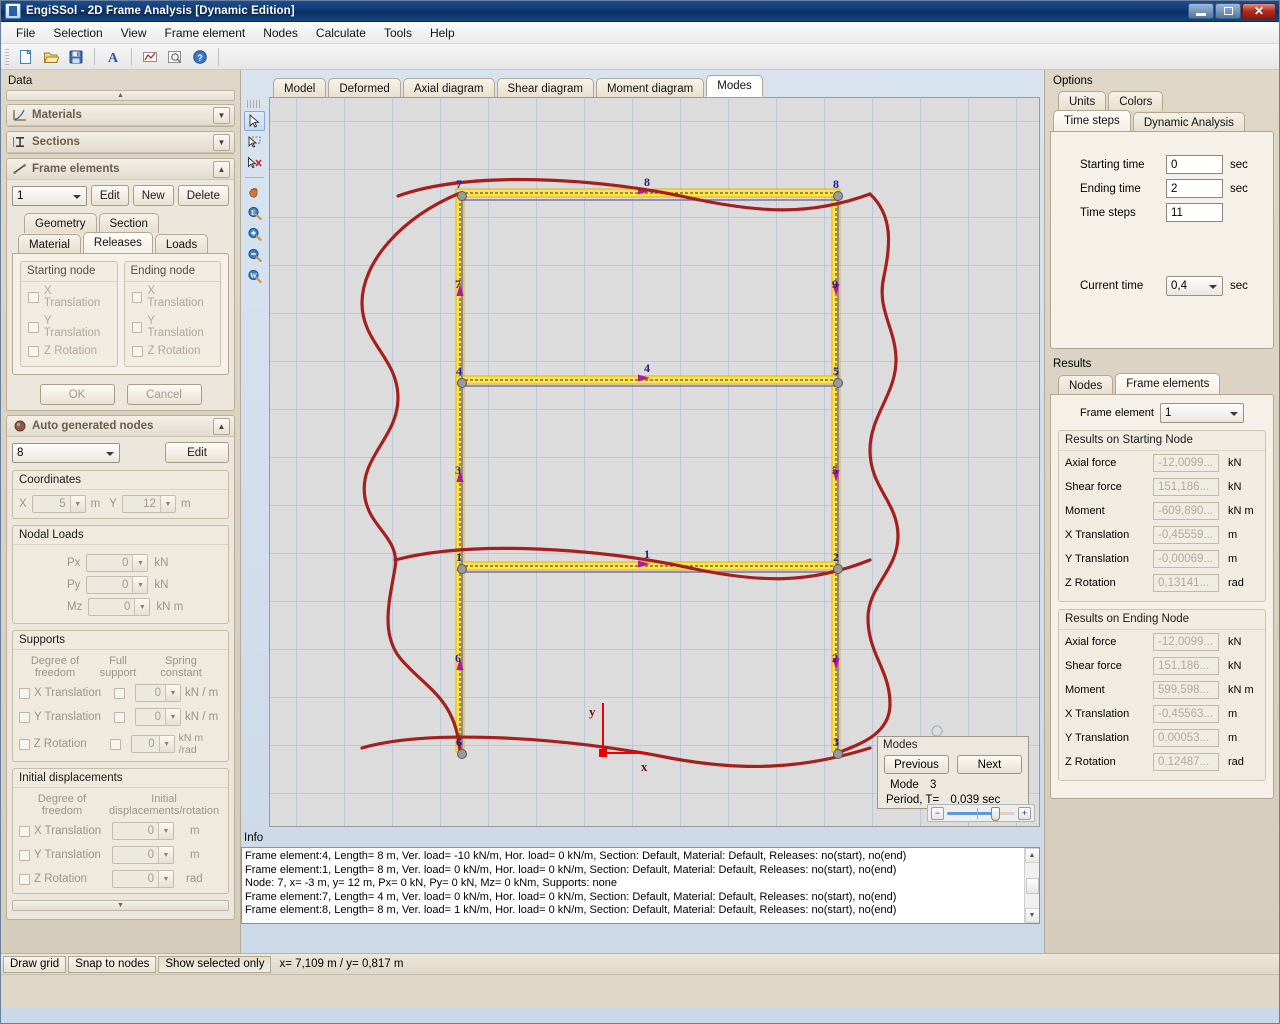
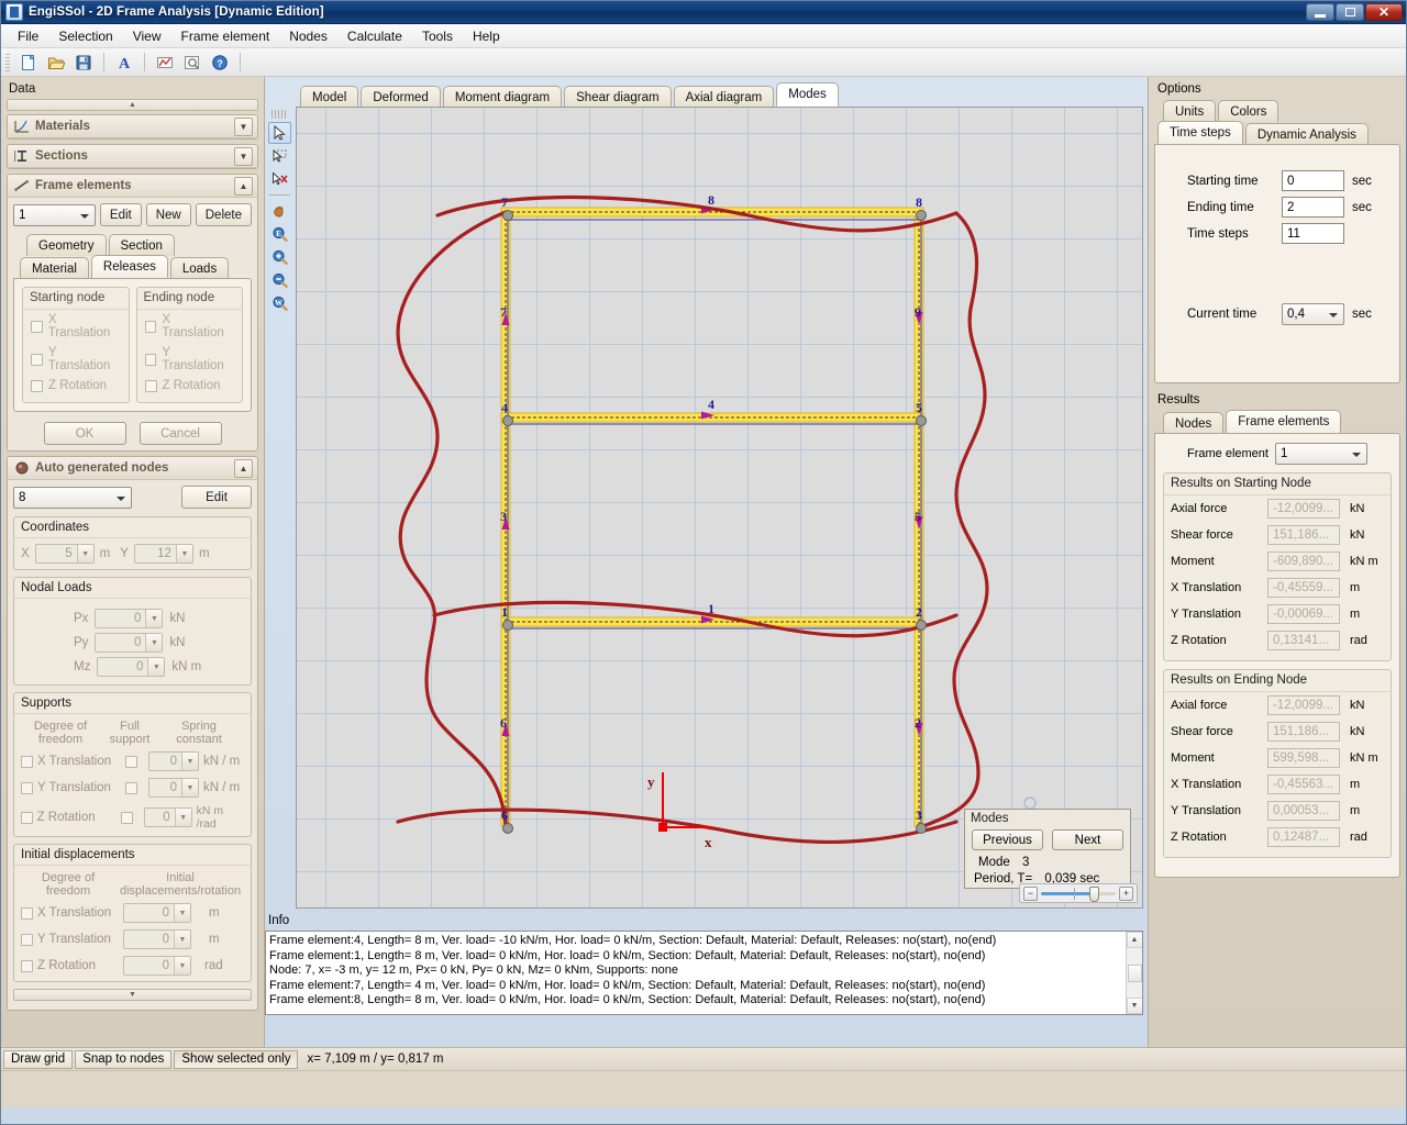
  EngiSSol - 2D Frame Analysis [Dynamic Edition]
  ✕
  File
  Selection
  View
  Frame element
  Nodes
  Calculate
  Tools
  Help
  A
  ?
  Data
  Materials
  ▼
  Sections
  ▼
  Frame elements
  ▲
  1
  Edit
  New
  Delete
  Geometry
  Section
  Material
  Releases
  Loads
  Starting node
  X Translation
  Y Translation
  Z Rotation
  Ending node
  X Translation
  Y Translation
  Z Rotation
  OK
  Cancel
  Auto generated nodes
  ▲
  8
  Edit
  Coordinates
  X
  5
  m
  Y
  12
  m
  Nodal Loads
  Px
  0
  kN
  Py
  0
  kN
  Mz
  0
  kN m
  Supports
  Degree of freedom
  Full support
  Spring constant
  X Translation
  0
  kN / m
  Y Translation
  0
  kN / m
  Z Rotation
  0
  kN m /rad
  Initial displacements
  Degree of freedom
  Initial displacements/rotation
  X Translation
  0
  m
  Y Translation
  0
  m
  Z Rotation
  0
  rad
  E
  W
  Model
  Deformed
- Axial diagram
+ Moment diagram
  Shear diagram
- Moment diagram
+ Axial diagram
  Modes
  7
  4
  1
  6
  8
  5
  2
  3
  8
  4
  1
  7
  3
  6
  9
  5
  2
  y
  x
  Modes
  Previous
  Next
  Mode 3
  Period, T= 0,039 sec
  −
  +
  Info
  Frame element:4, Length= 8 m, Ver. load= -10 kN/m, Hor. load= 0 kN/m, Section: Default, Material: Default, Releases: no(start), no(end)
  Frame element:1, Length= 8 m, Ver. load= 0 kN/m, Hor. load= 0 kN/m, Section: Default, Material: Default, Releases: no(start), no(end)
  Node: 7, x= -3 m, y= 12 m, Px= 0 kN, Py= 0 kN, Mz= 0 kNm, Supports: none
  Frame element:7, Length= 4 m, Ver. load= 0 kN/m, Hor. load= 0 kN/m, Section: Default, Material: Default, Releases: no(start), no(end)
- Frame element:8, Length= 8 m, Ver. load= 1 kN/m, Hor. load= 0 kN/m, Section: Default, Material: Default, Releases: no(start), no(end)
+ Frame element:8, Length= 8 m, Ver. load= 0 kN/m, Hor. load= 0 kN/m, Section: Default, Material: Default, Releases: no(start), no(end)
  Options
  Units
  Colors
  Time steps
  Dynamic Analysis
  Starting time
  0
  sec
  Ending time
  2
  sec
  Time steps
  11
  Current time
  0,4
  sec
  Results
  Nodes
  Frame elements
  Frame element
  1
  Results on Starting Node
  Axial force
  -12,0099...
  kN
  Shear force
  151,186...
  kN
  Moment
  -609,890...
  kN m
  X Translation
  -0,45559...
  m
  Y Translation
  -0,00069...
  m
  Z Rotation
  0,13141...
  rad
  Results on Ending Node
  Axial force
  -12,0099...
  kN
  Shear force
  151,186...
  kN
  Moment
  599,598...
  kN m
  X Translation
  -0,45563...
  m
  Y Translation
  0,00053...
  m
  Z Rotation
  0,12487...
  rad
  Draw grid
  Snap to nodes
  Show selected only
  x= 7,109 m / y= 0,817 m
